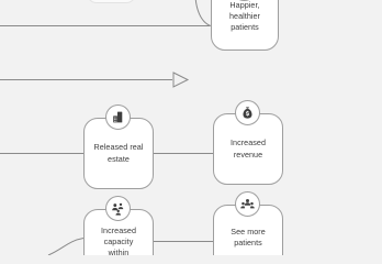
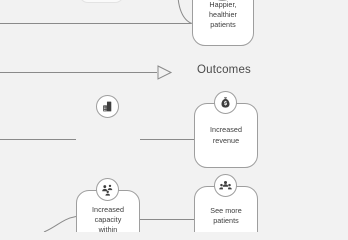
+ Outcomes
  Happier,
  healthier
  patients
- Released real
- estate
  Increased
  revenue
  Increased
  capacity
  within
  See more
  patients
